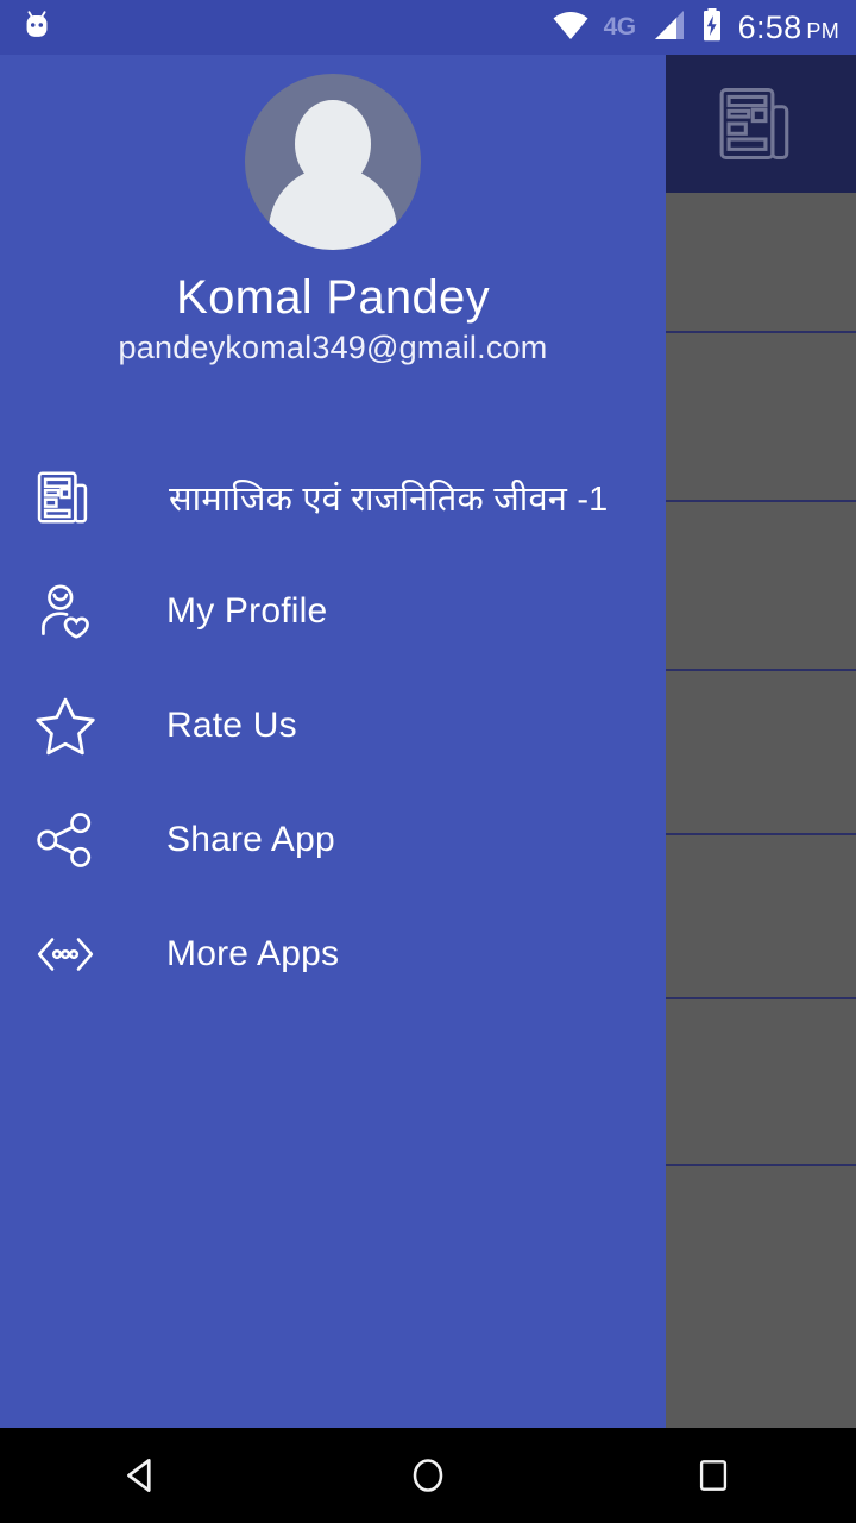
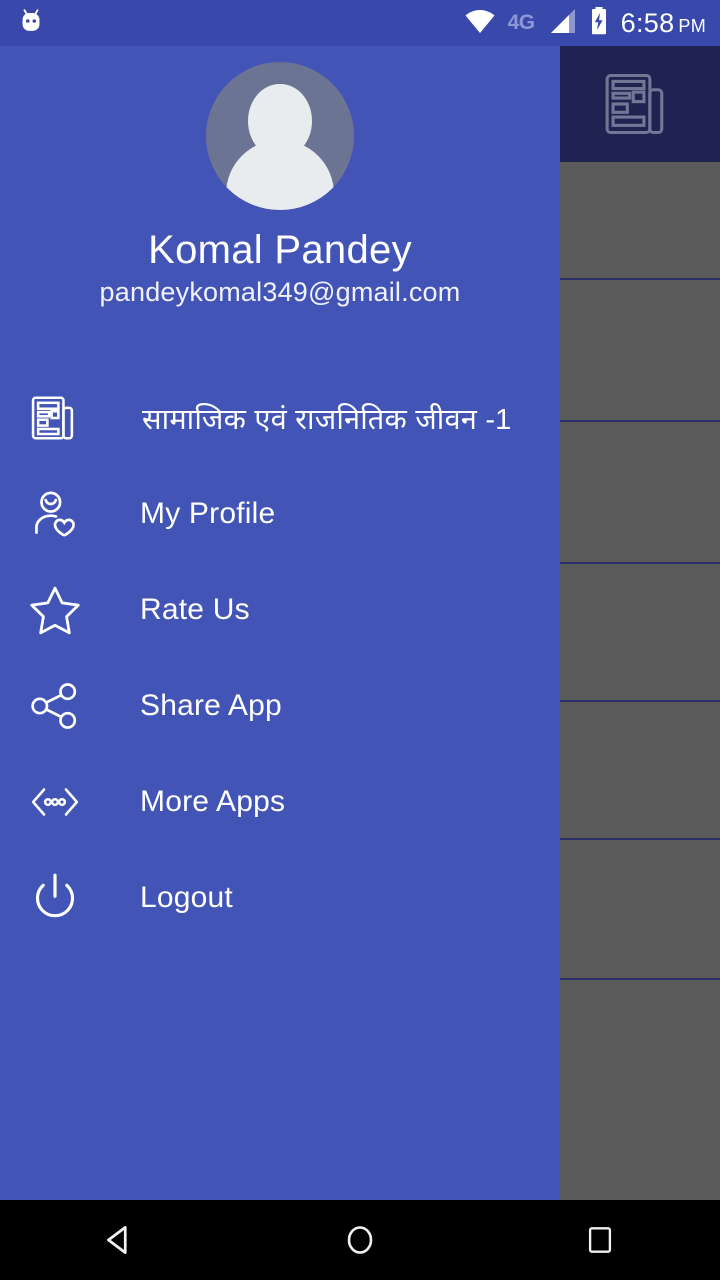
  Komal Pandey
  pandeykomal349@gmail.com
  सामाजिक एवं राजनितिक जीवन -1
  My Profile
  Rate Us
  Share App
  More Apps
+ Logout
  4G
  6:58 PM
